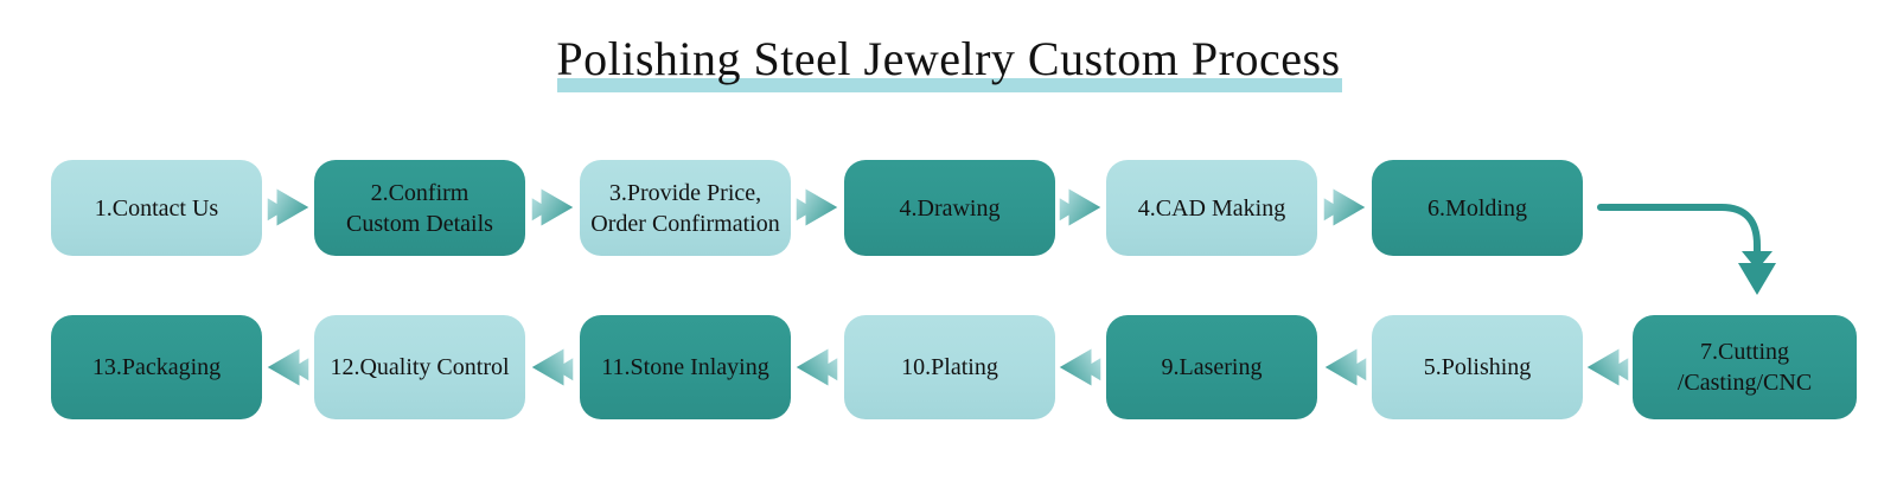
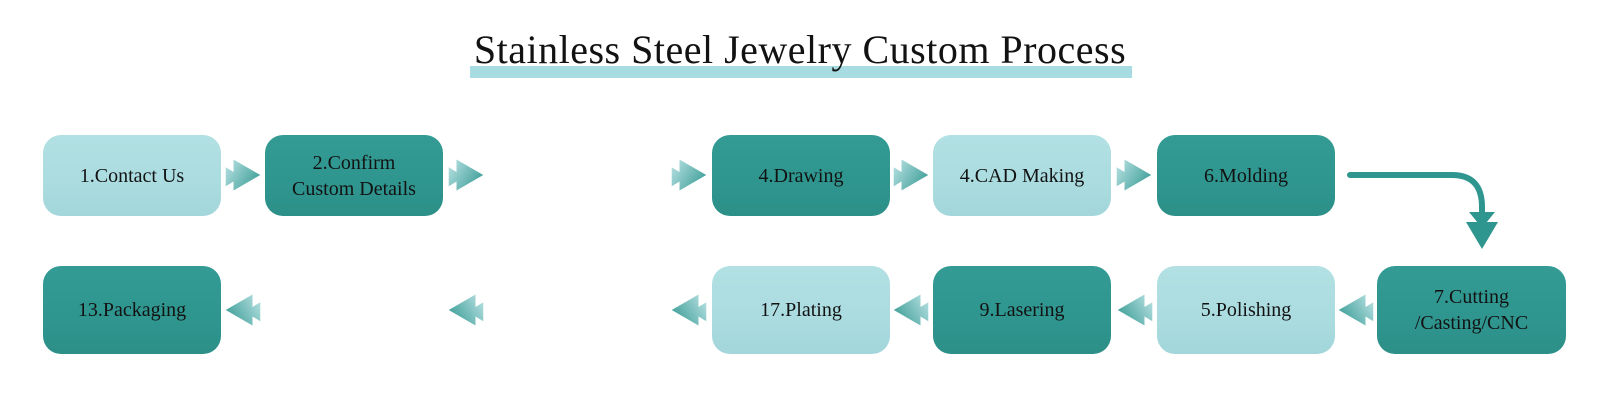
- Polishing Steel Jewelry Custom Process
+ Stainless Steel Jewelry Custom Process
  1.Contact Us
  2.Confirm
  Custom Details
- 3.Provide Price,
- Order Confirmation
  4.Drawing
  4.CAD Making
  6.Molding
  7.Cutting
  /Casting/CNC
  5.Polishing
  9.Lasering
- 10.Plating
+ 17.Plating
- 11.Stone Inlaying
- 12.Quality Control
  13.Packaging
